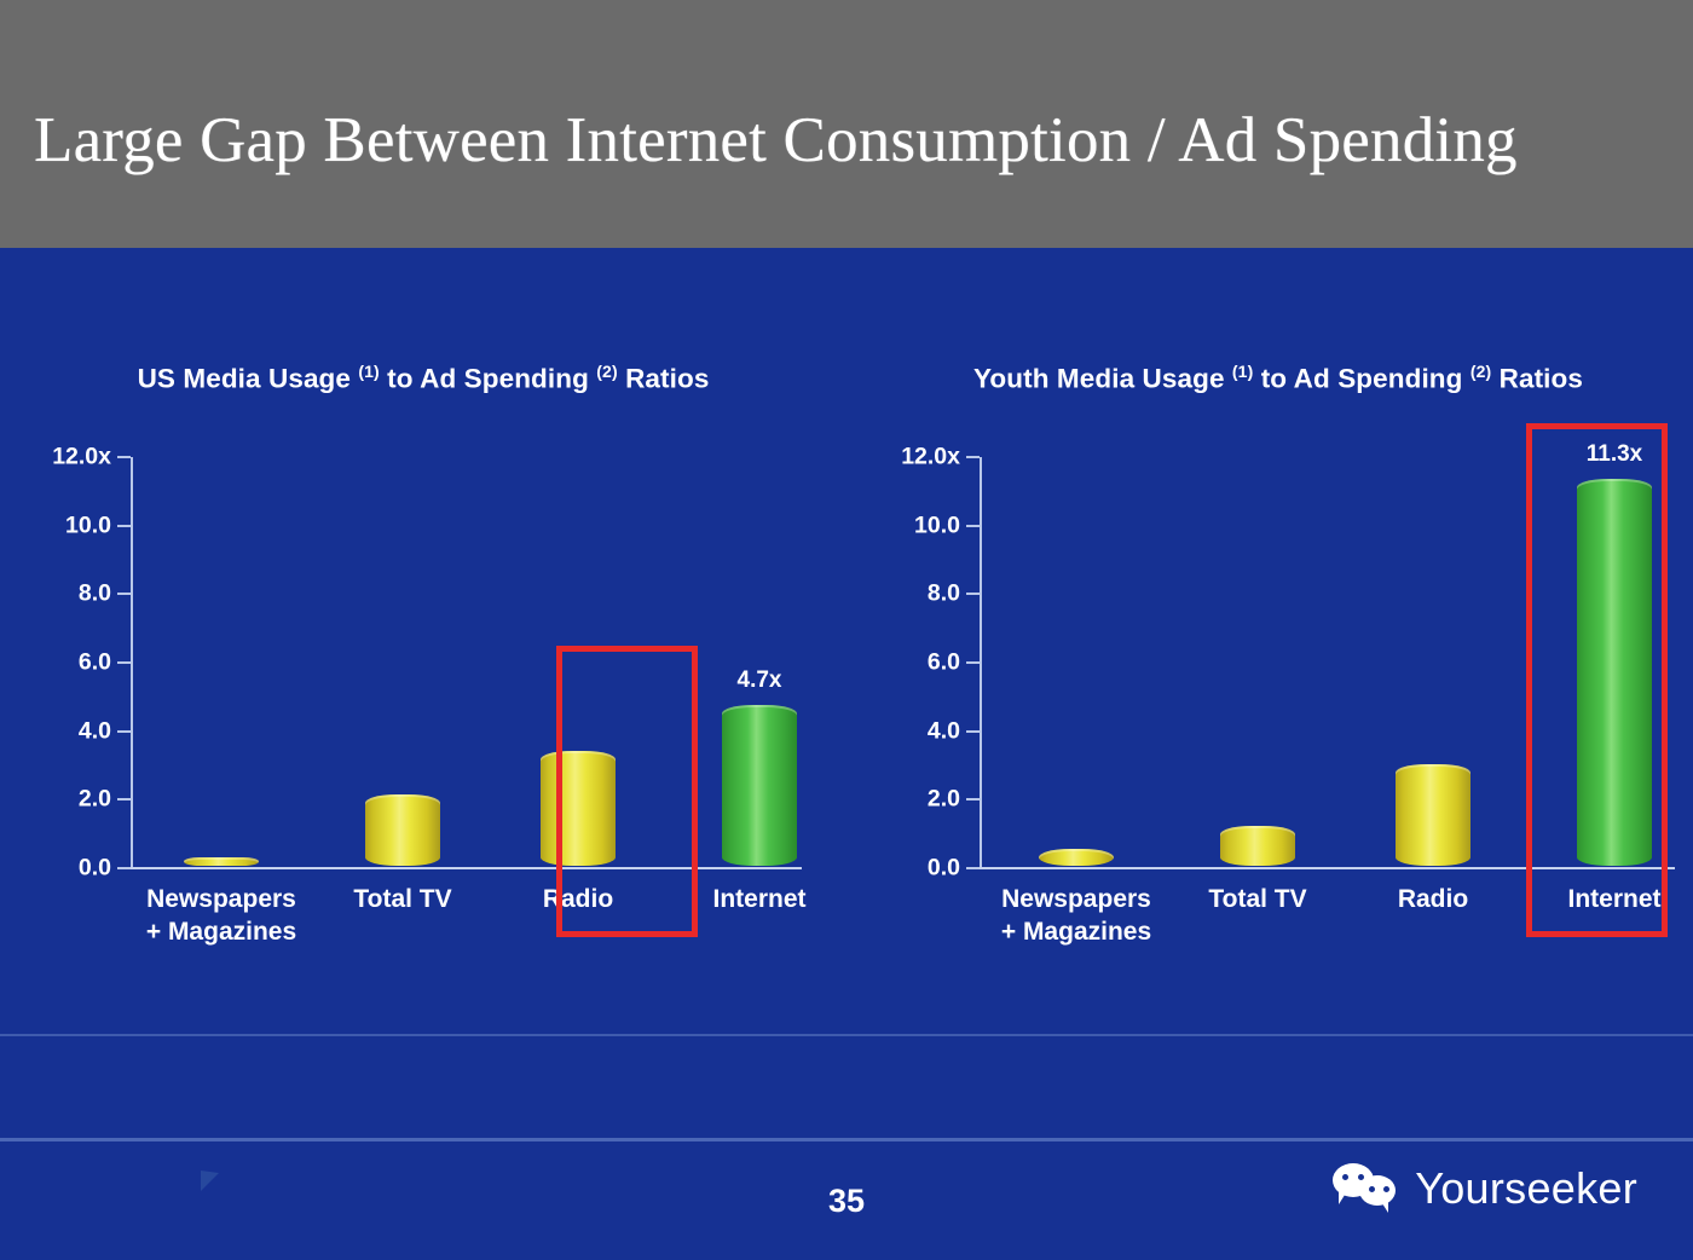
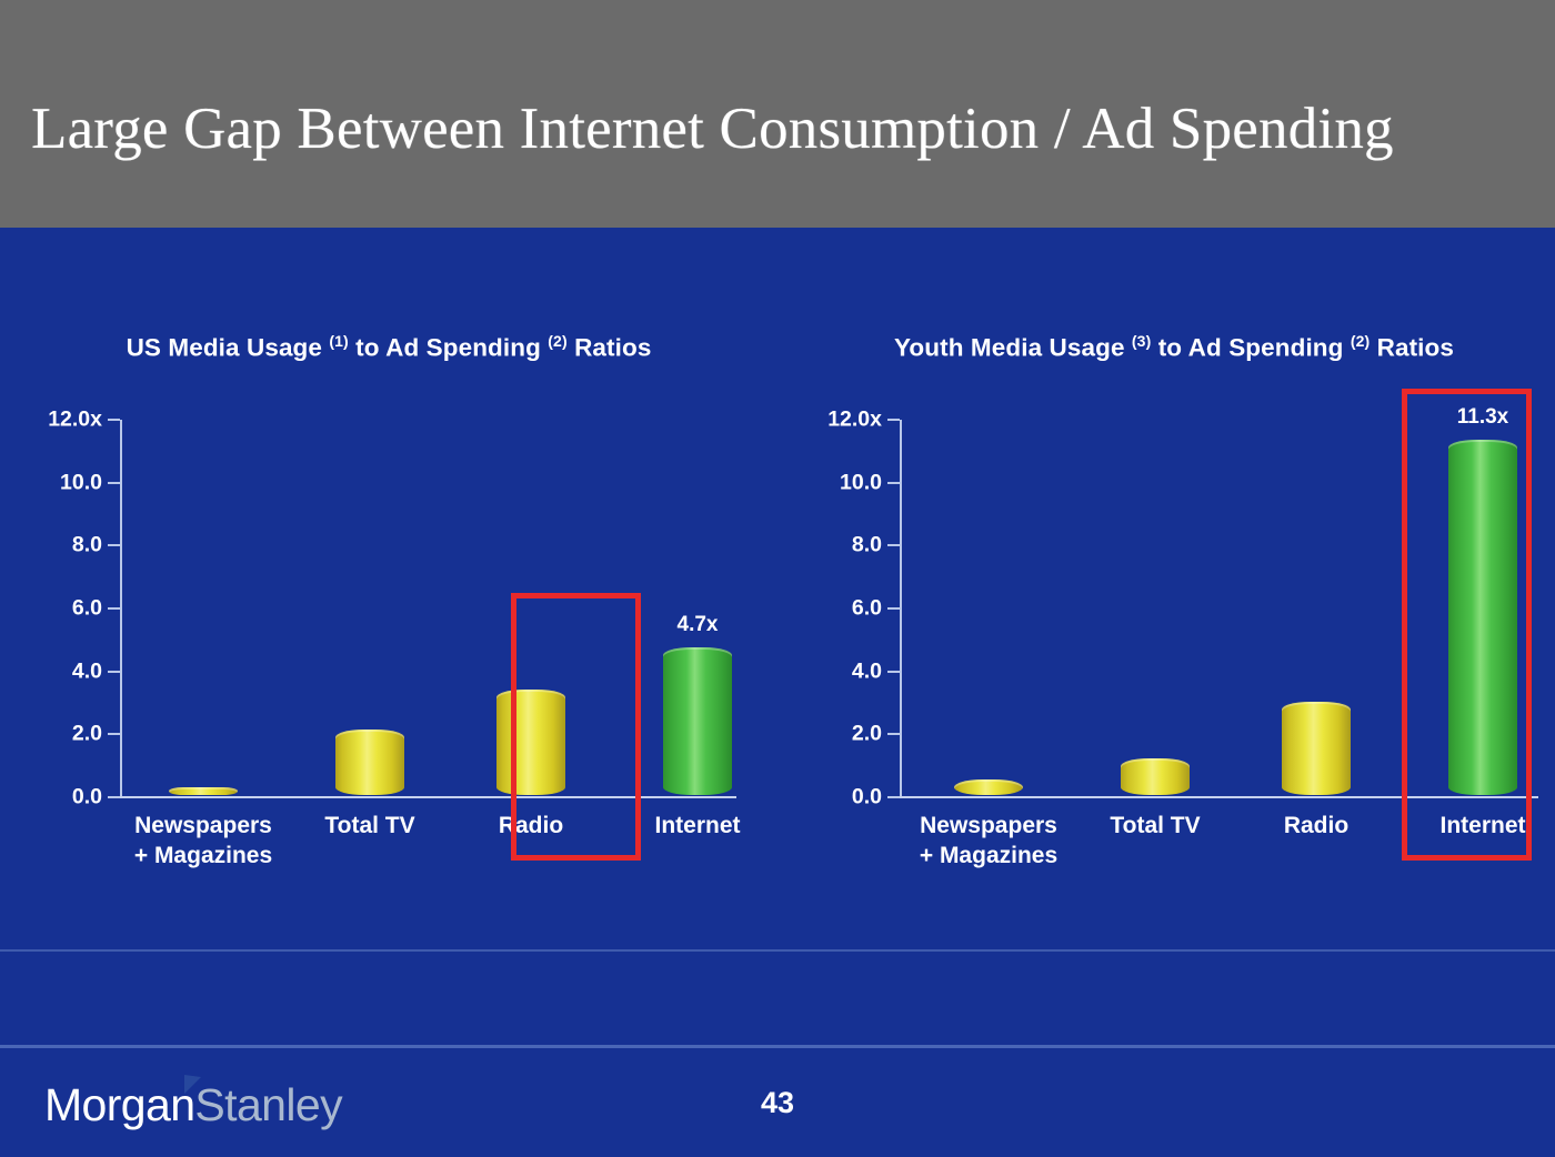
  Large Gap Between Internet Consumption / Ad Spending
  US Media Usage (1) to Ad Spending (2) Ratios
  0.0
  2.0
  4.0
  6.0
  8.0
  10.0
  12.0x
  4.7x
  Newspapers
  + Magazines
  Total TV
  Radio
  Internet
- Youth Media Usage (1) to Ad Spending (2) Ratios
+ Youth Media Usage (3) to Ad Spending (2) Ratios
  0.0
  2.0
  4.0
  6.0
  8.0
  10.0
  12.0x
  11.3x
  Newspapers
  + Magazines
  Total TV
  Radio
  Internet
+ MorganStanley
- 35
+ 43
- Yourseeker
